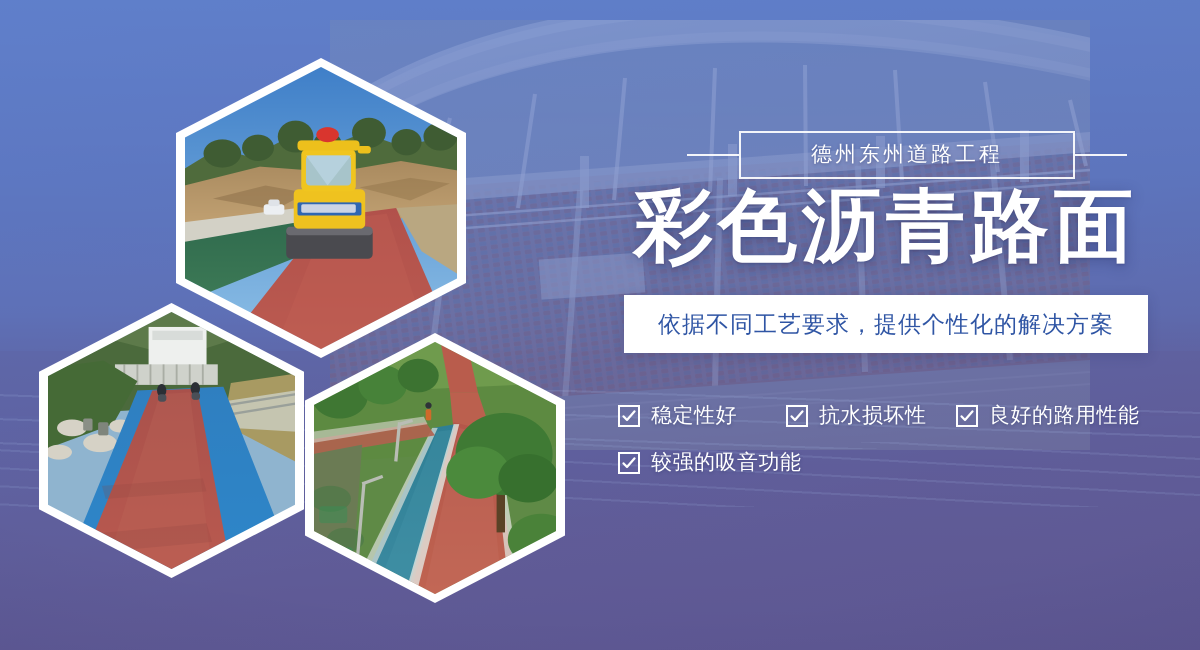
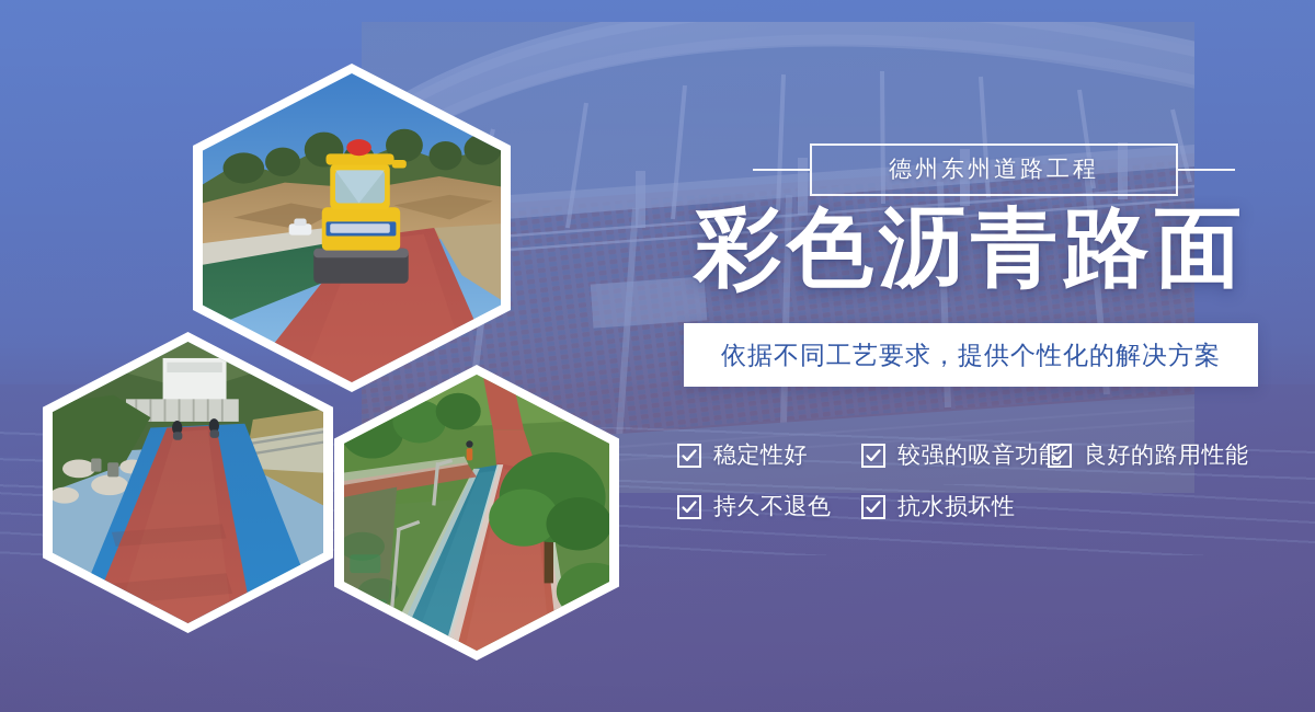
  德州东州道路工程
  彩色沥青路面
  依据不同工艺要求，提供个性化的解决方案
  稳定性好
- 抗水损坏性
+ 较强的吸音功能
  良好的路用性能
+ 持久不退色
- 较强的吸音功能
+ 抗水损坏性
